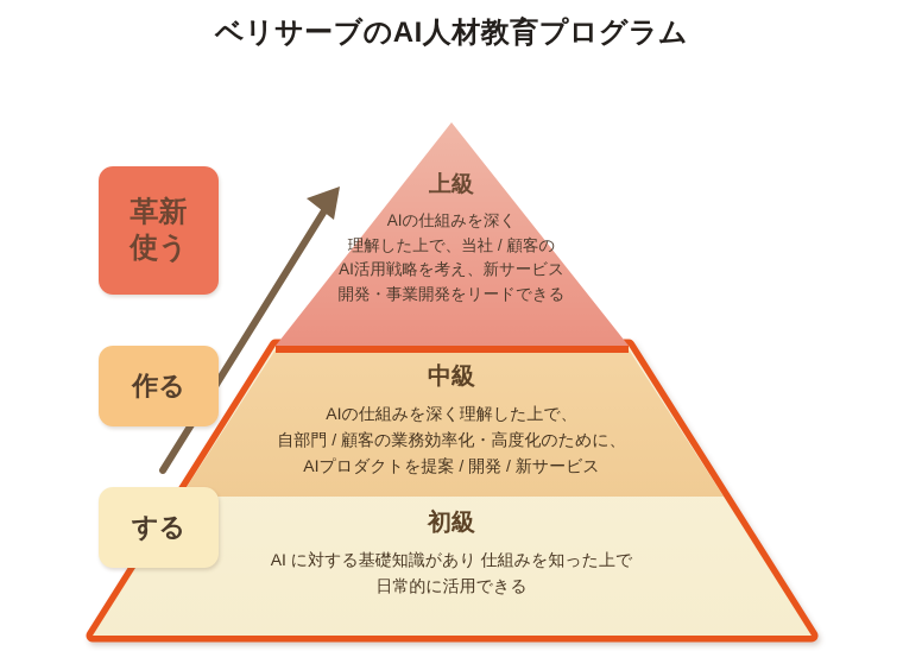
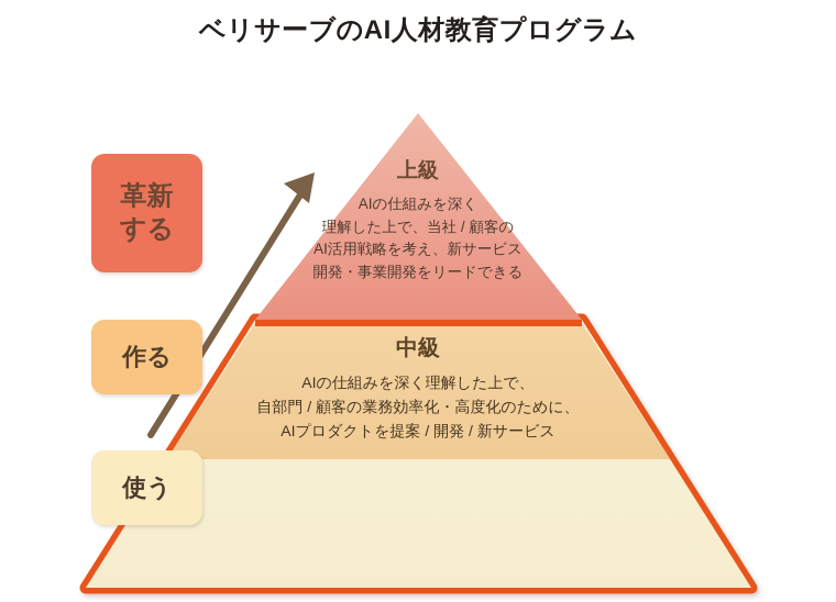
  ベリサーブのAI人材教育プログラム
  上級
  AIの仕組みを深く
  理解した上で、当社 / 顧客の
  AI活用戦略を考え、新サービス
  開発・事業開発をリードできる
  中級
  AIの仕組みを深く理解した上で、
  自部門 / 顧客の業務効率化・高度化のために、
  AIプロダクトを提案 / 開発 / 新サービス
- 初級
- AI に対する基礎知識があり 仕組みを知った上で
- 日常的に活用できる
  革新
- 使う
+ する
  作る
- する
+ 使う
